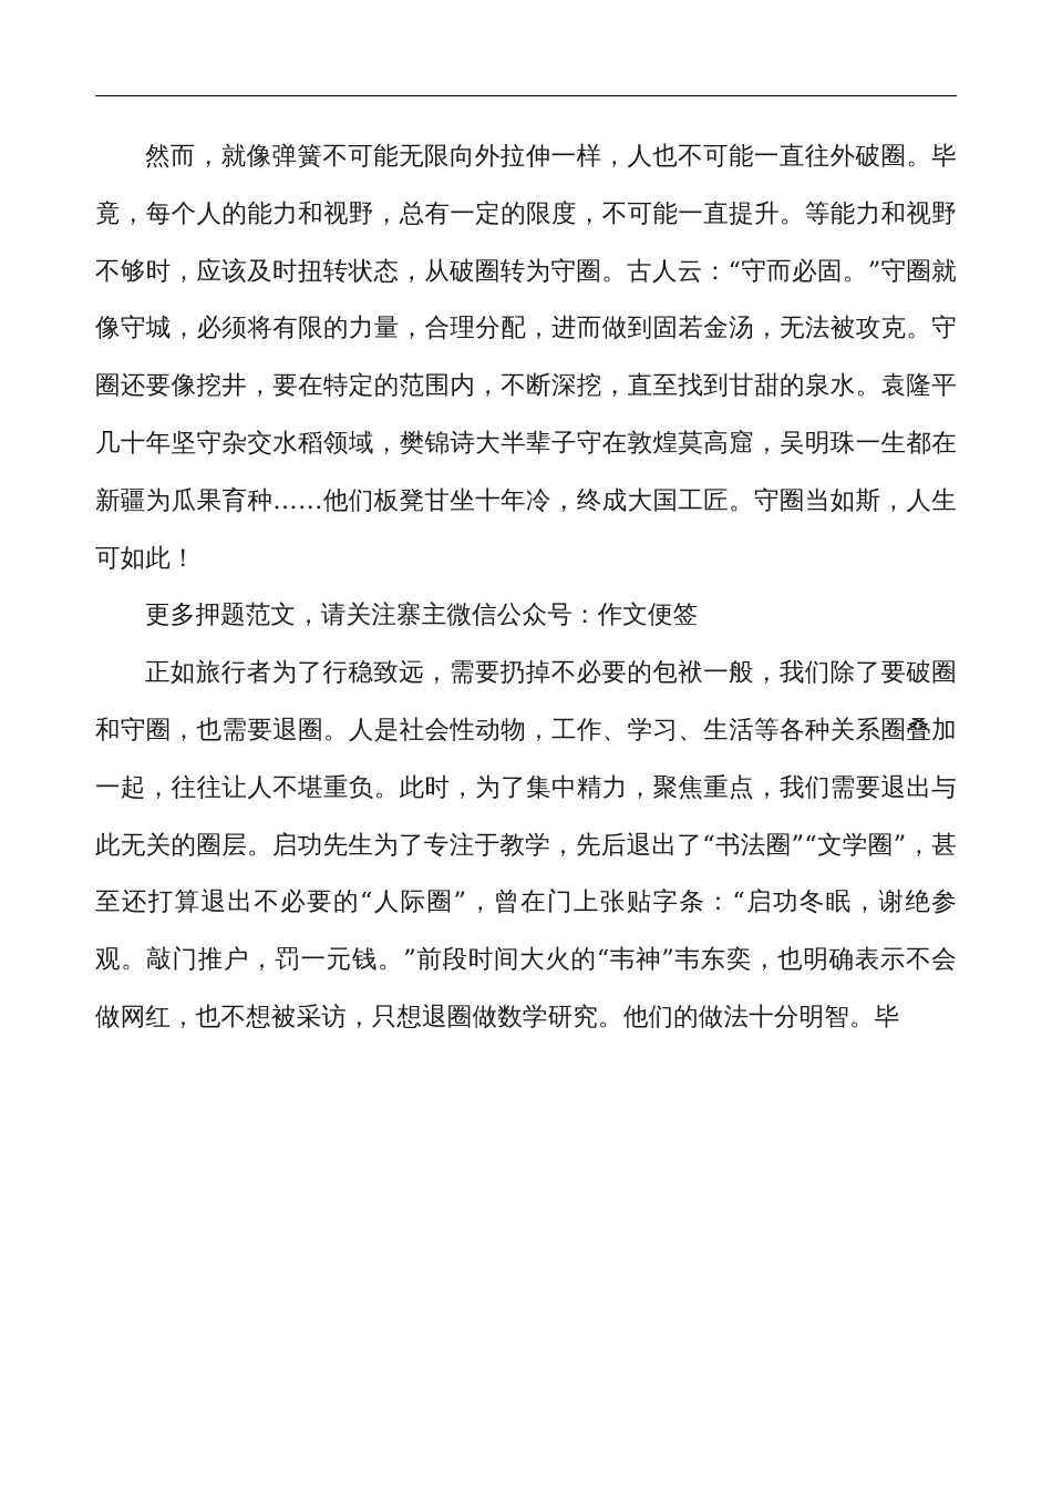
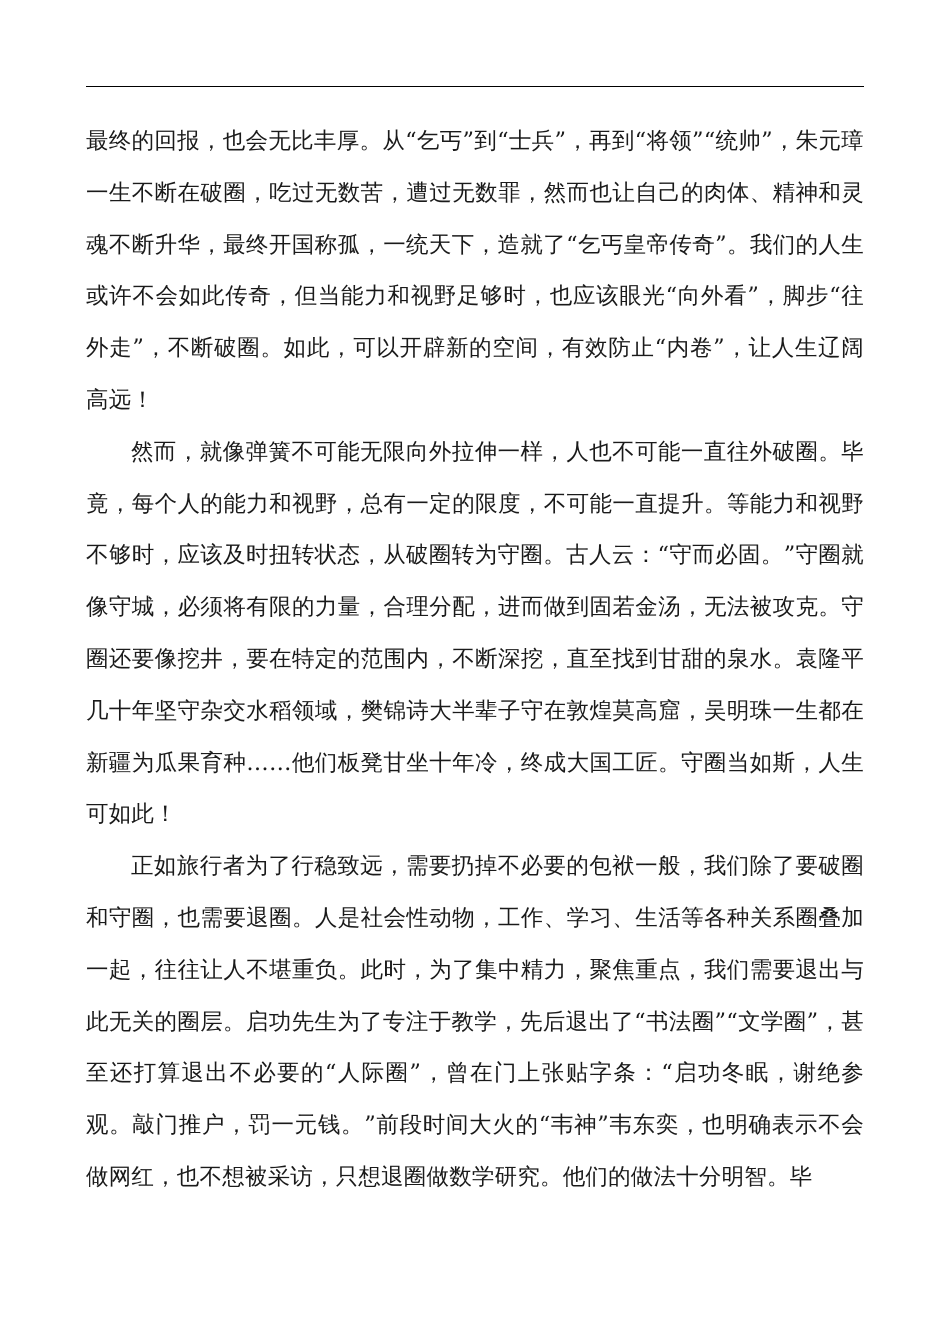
+ 最终的回报，也会无比丰厚。从“乞丐”到“士兵”，再到“将领”“统帅”，朱元璋一生不断在破圈，吃过无数苦，遭过无数罪，然而也让自己的肉体、精神和灵魂不断升华，最终开国称孤，一统天下，造就了“乞丐皇帝传奇”。我们的人生或许不会如此传奇，但当能力和视野足够时，也应该眼光“向外看”，脚步“往外走”，不断破圈。如此，可以开辟新的空间，有效防止“内卷”，让人生辽阔高远！
  然而，就像弹簧不可能无限向外拉伸一样，人也不可能一直往外破圈。毕竟，每个人的能力和视野，总有一定的限度，不可能一直提升。等能力和视野不够时，应该及时扭转状态，从破圈转为守圈。古人云：“守而必固。”守圈就像守城，必须将有限的力量，合理分配，进而做到固若金汤，无法被攻克。守圈还要像挖井，要在特定的范围内，不断深挖，直至找到甘甜的泉水。袁隆平几十年坚守杂交水稻领域，樊锦诗大半辈子守在敦煌莫高窟，吴明珠一生都在新疆为瓜果育种……他们板凳甘坐十年冷，终成大国工匠。守圈当如斯，人生可如此！
- 更多押题范文，请关注寨主微信公众号：作文便签
  正如旅行者为了行稳致远，需要扔掉不必要的包袱一般，我们除了要破圈和守圈，也需要退圈。人是社会性动物，工作、学习、生活等各种关系圈叠加一起，往往让人不堪重负。此时，为了集中精力，聚焦重点，我们需要退出与此无关的圈层。启功先生为了专注于教学，先后退出了“书法圈”“文学圈”，甚至还打算退出不必要的“人际圈”，曾在门上张贴字条：“启功冬眠，谢绝参观。敲门推户，罚一元钱。”前段时间大火的“韦神”韦东奕，也明确表示不会做网红，也不想被采访，只想退圈做数学研究。他们的做法十分明智。毕
